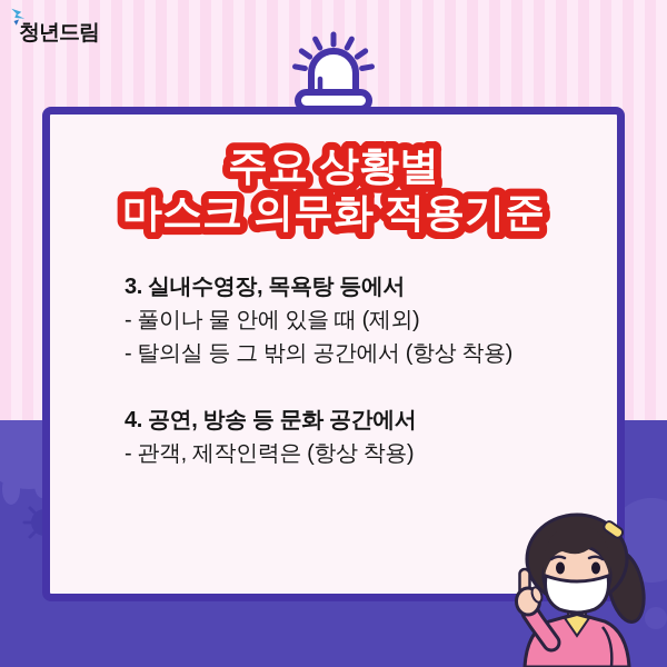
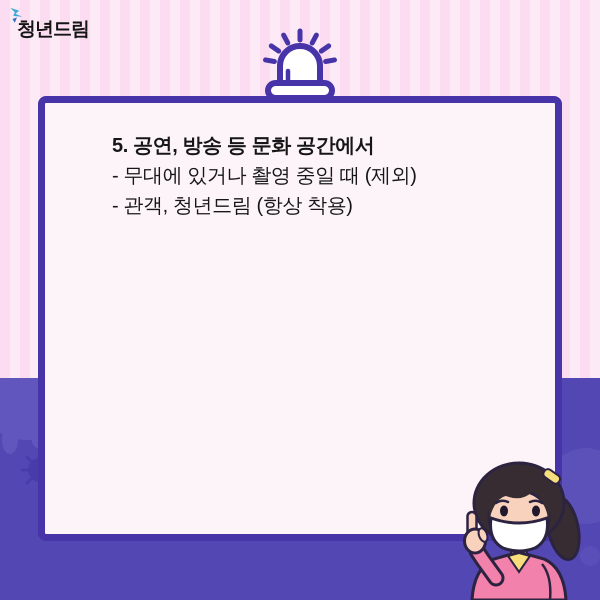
  청년드림
- 주요 상황별
- 마스크 의무화 적용기준
- 3. 실내수영장, 목욕탕 등에서
- - 풀이나 물 안에 있을 때 (제외)
- - 탈의실 등 그 밖의 공간에서 (항상 착용)
- 4. 공연, 방송 등 문화 공간에서
+ 5. 공연, 방송 등 문화 공간에서
+ - 무대에 있거나 촬영 중일 때 (제외)
- - 관객, 제작인력은 (항상 착용)
+ - 관객, 청년드림 (항상 착용)
